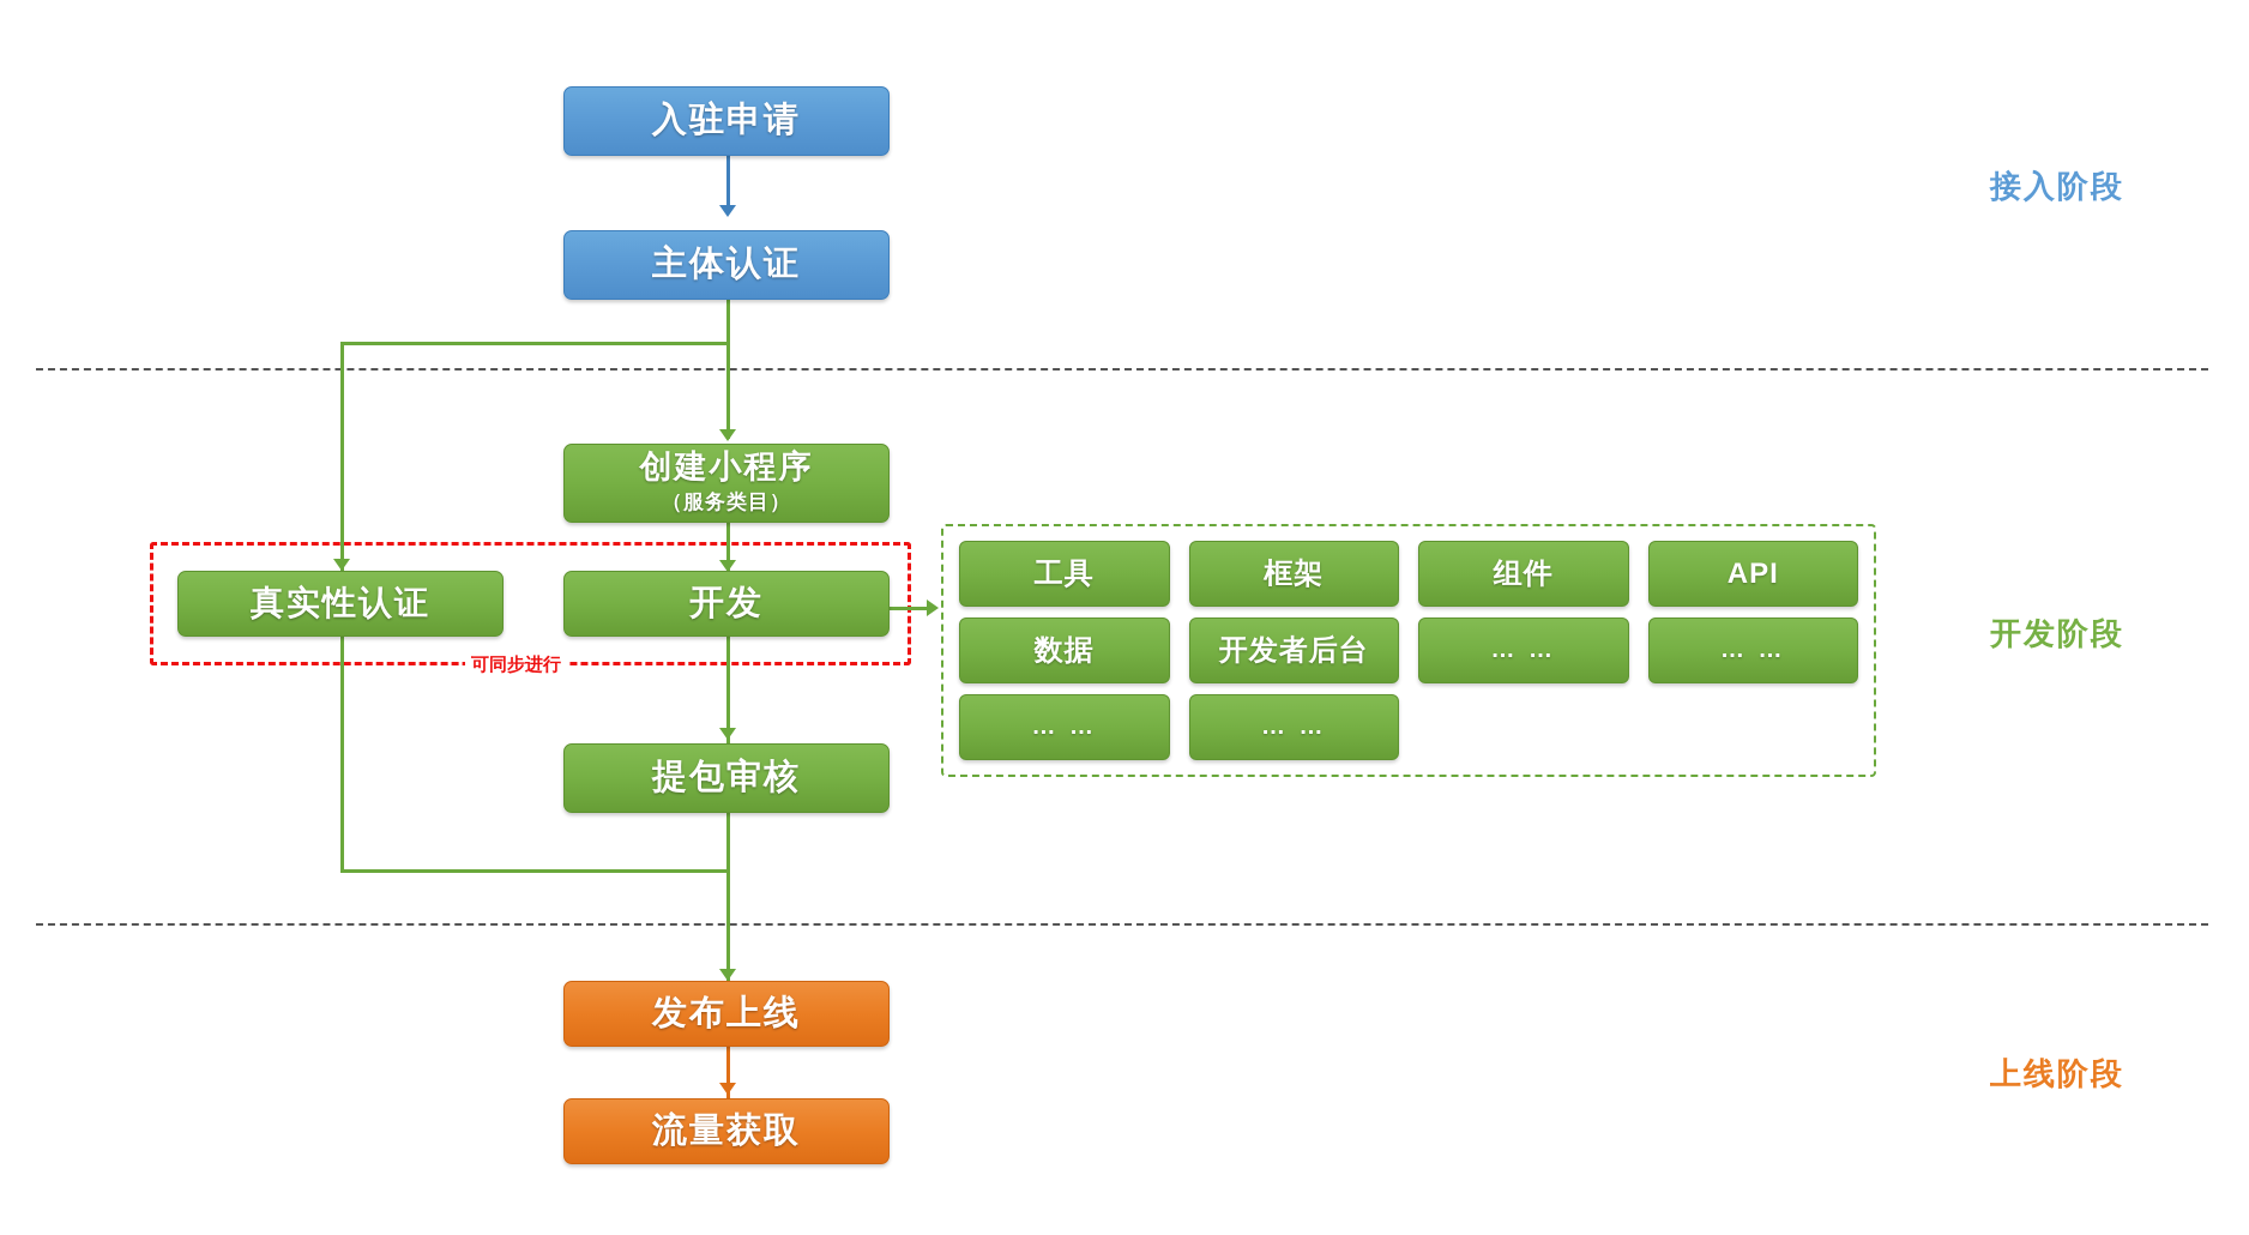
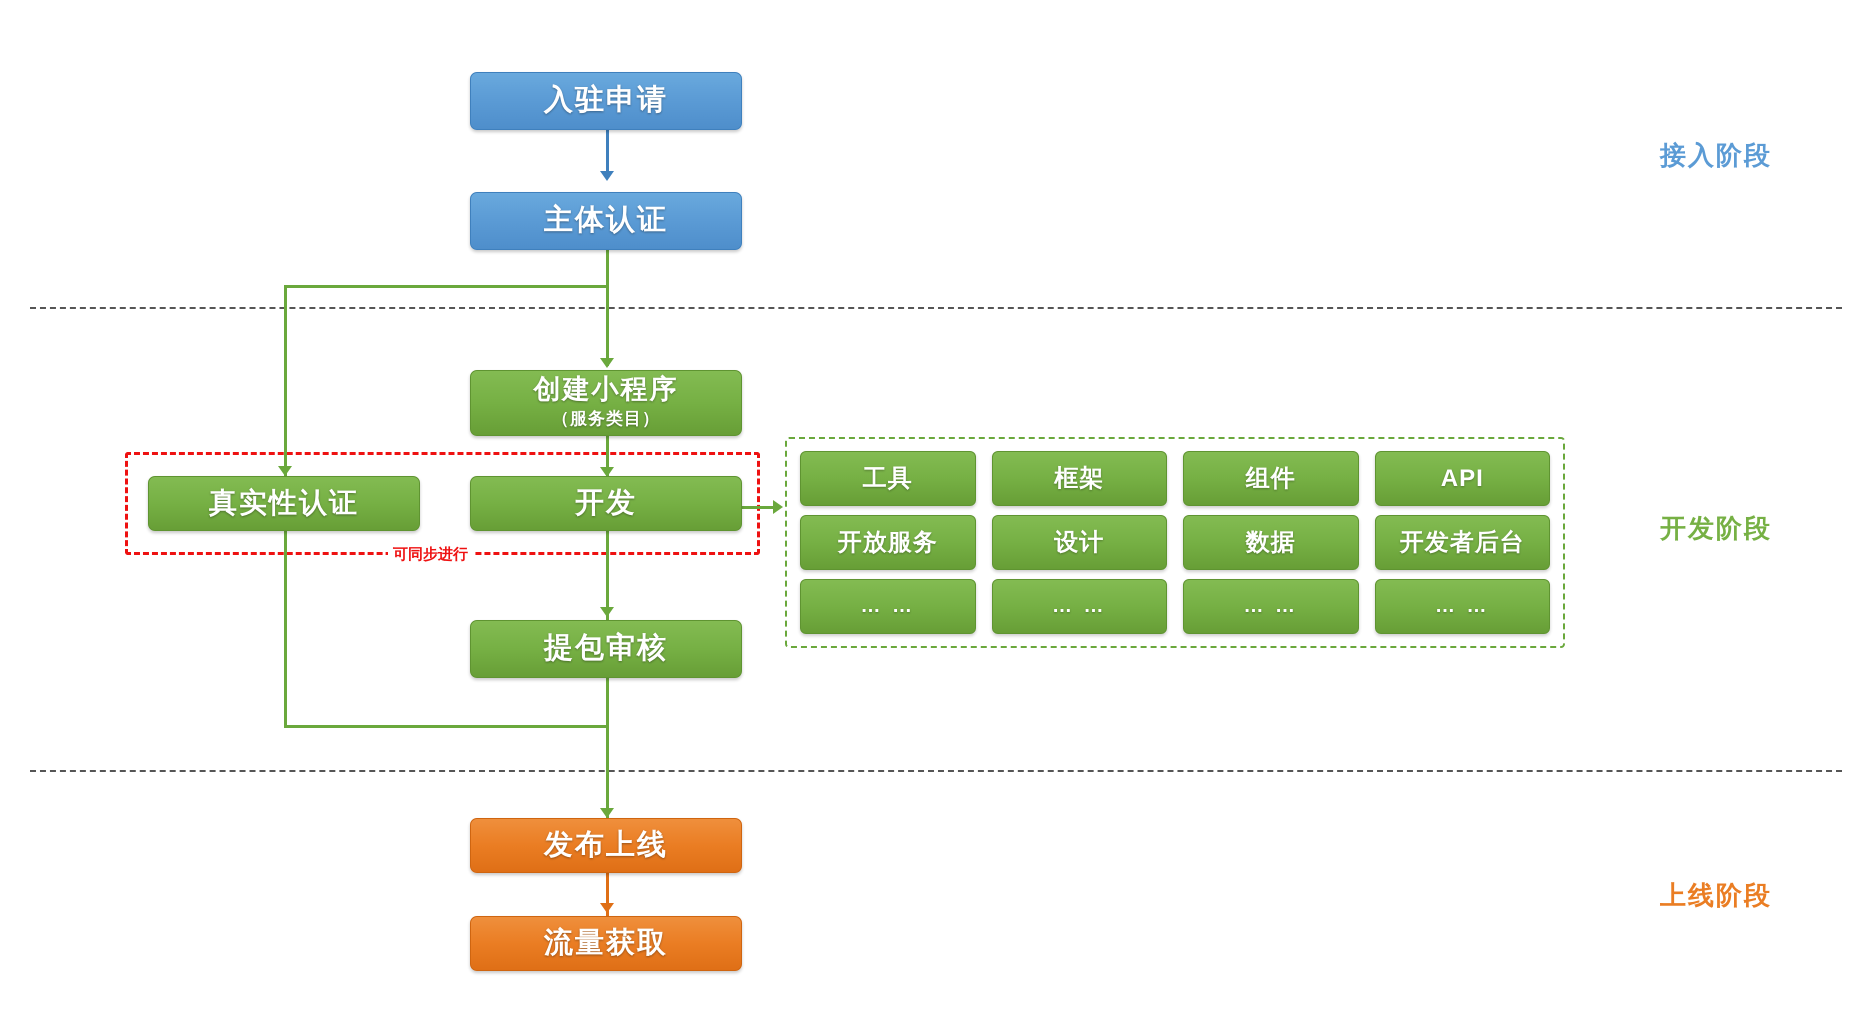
  可同步进行
  工具
  框架
  组件
  API
+ 开放服务
+ 设计
  数据
  开发者后台
  … …
  … …
  … …
  … …
  入驻申请
  主体认证
  创建小程序
  （服务类目）
  真实性认证
  开发
  提包审核
  发布上线
  流量获取
  接入阶段
  开发阶段
  上线阶段
